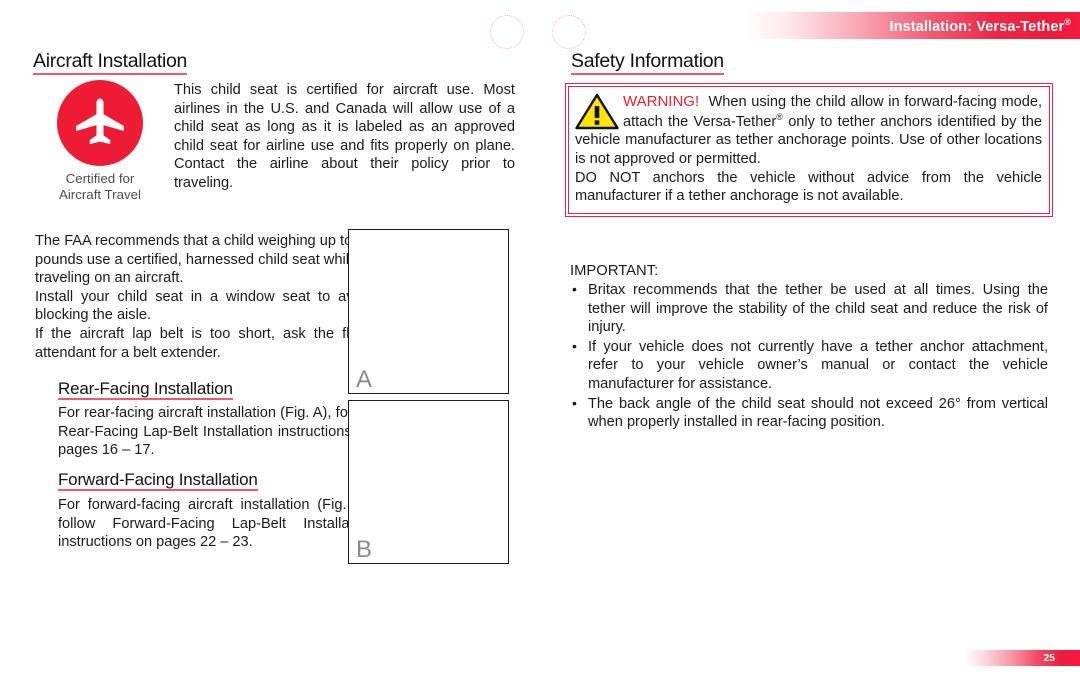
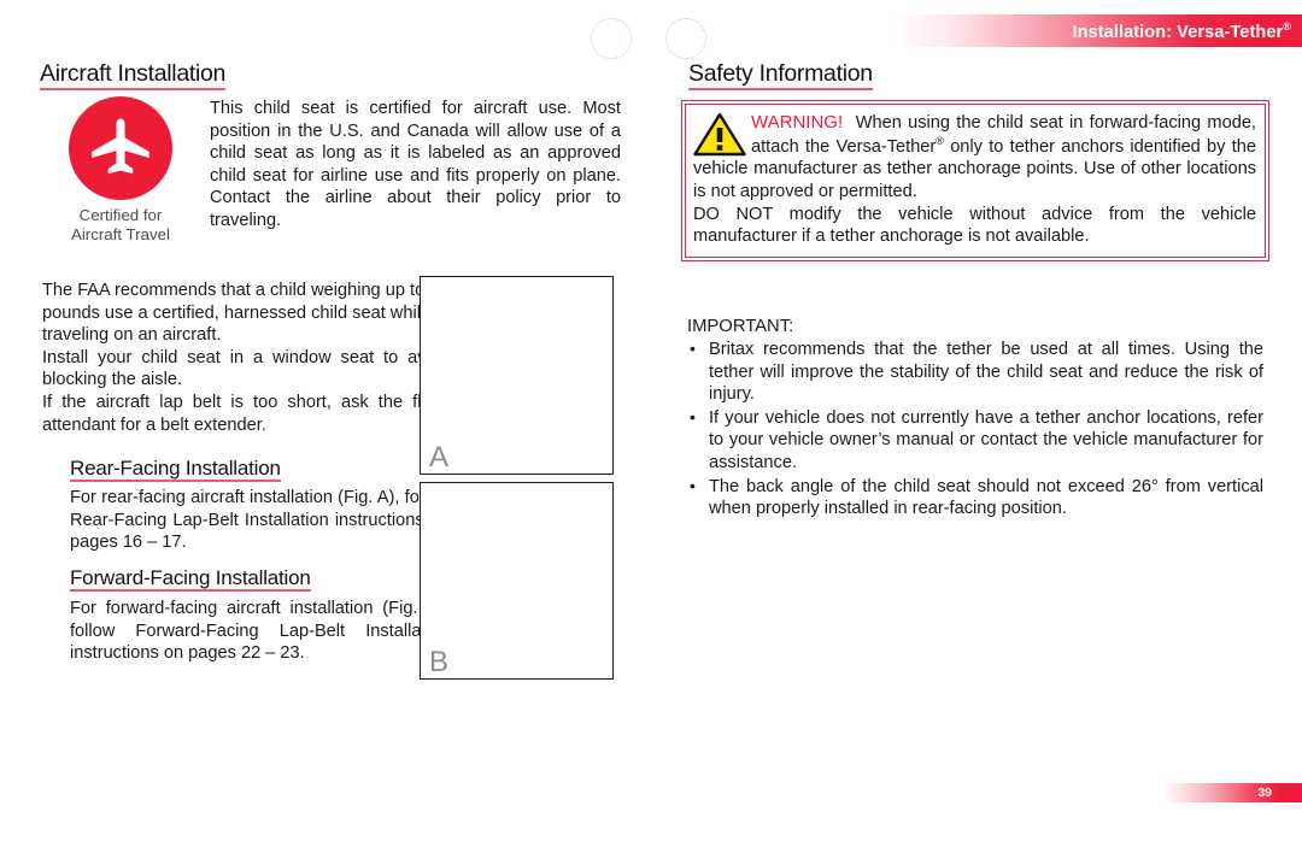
  Installation: Versa-Tether®
  Aircraft Installation
  Certified for
  Aircraft Travel
- This child seat is certified for aircraft use. Most airlines in the U.S. and Canada will allow use of a child seat as long as it is labeled as an approved child seat for airline use and fits properly on plane. Contact the airline about their policy prior to traveling.
+ This child seat is certified for aircraft use. Most position in the U.S. and Canada will allow use of a child seat as long as it is labeled as an approved child seat for airline use and fits properly on plane. Contact the airline about their policy prior to traveling.
  The FAA recommends that a child weighing up t pounds use a certified, harnessed child seat whi traveling on an aircraft.
  Install your child seat in a window seat to a blocking the aisle.
  If the aircraft lap belt is too short, ask the f attendant for a belt extender.
  Rear-Facing Installation
  For rear-facing aircraft installation (Fig. A), fo Rear-Facing Lap-Belt Installation instruction pages 16 – 17.
  Forward-Facing Installation
  For forward-facing aircraft installation (Fig. follow Forward-Facing Lap-Belt Installa instructions on pages 22 – 23.
  A
  B
  Safety Information
- WARNING! When using the child allow in forward-facing mode, attach the Versa-Tether® only to tether anchors identified by the vehicle manufacturer as tether anchorage points. Use of other locations is not approved or permitted.
+ WARNING! When using the child seat in forward-facing mode, attach the Versa-Tether® only to tether anchors identified by the vehicle manufacturer as tether anchorage points. Use of other locations is not approved or permitted.
- DO NOT anchors the vehicle without advice from the vehicle manufacturer if a tether anchorage is not available.
+ DO NOT modify the vehicle without advice from the vehicle manufacturer if a tether anchorage is not available.
  IMPORTANT:
  Britax recommends that the tether be used at all times. Using the tether will improve the stability of the child seat and reduce the risk of injury.
- If your vehicle does not currently have a tether anchor attachment, refer to your vehicle owner’s manual or contact the vehicle manufacturer for assistance.
+ If your vehicle does not currently have a tether anchor locations, refer to your vehicle owner’s manual or contact the vehicle manufacturer for assistance.
  The back angle of the child seat should not exceed 26° from vertical when properly installed in rear-facing position.
- 25
+ 39
